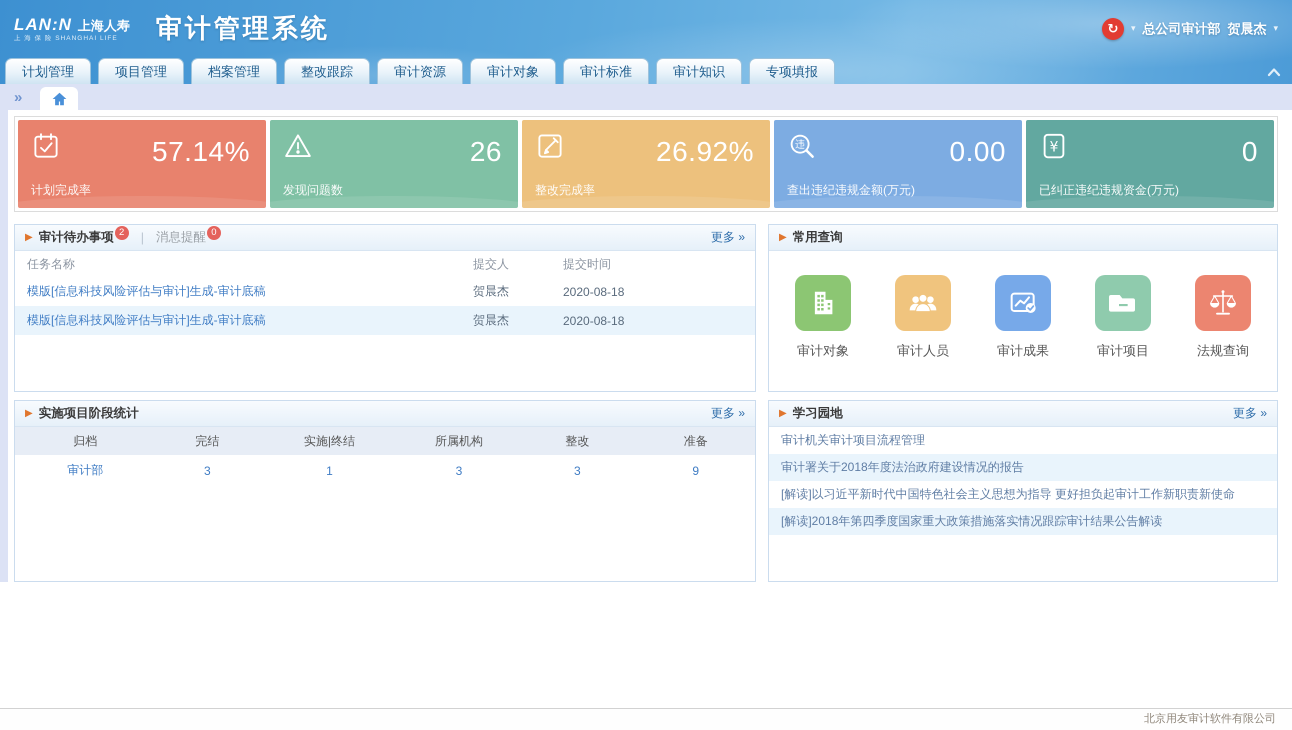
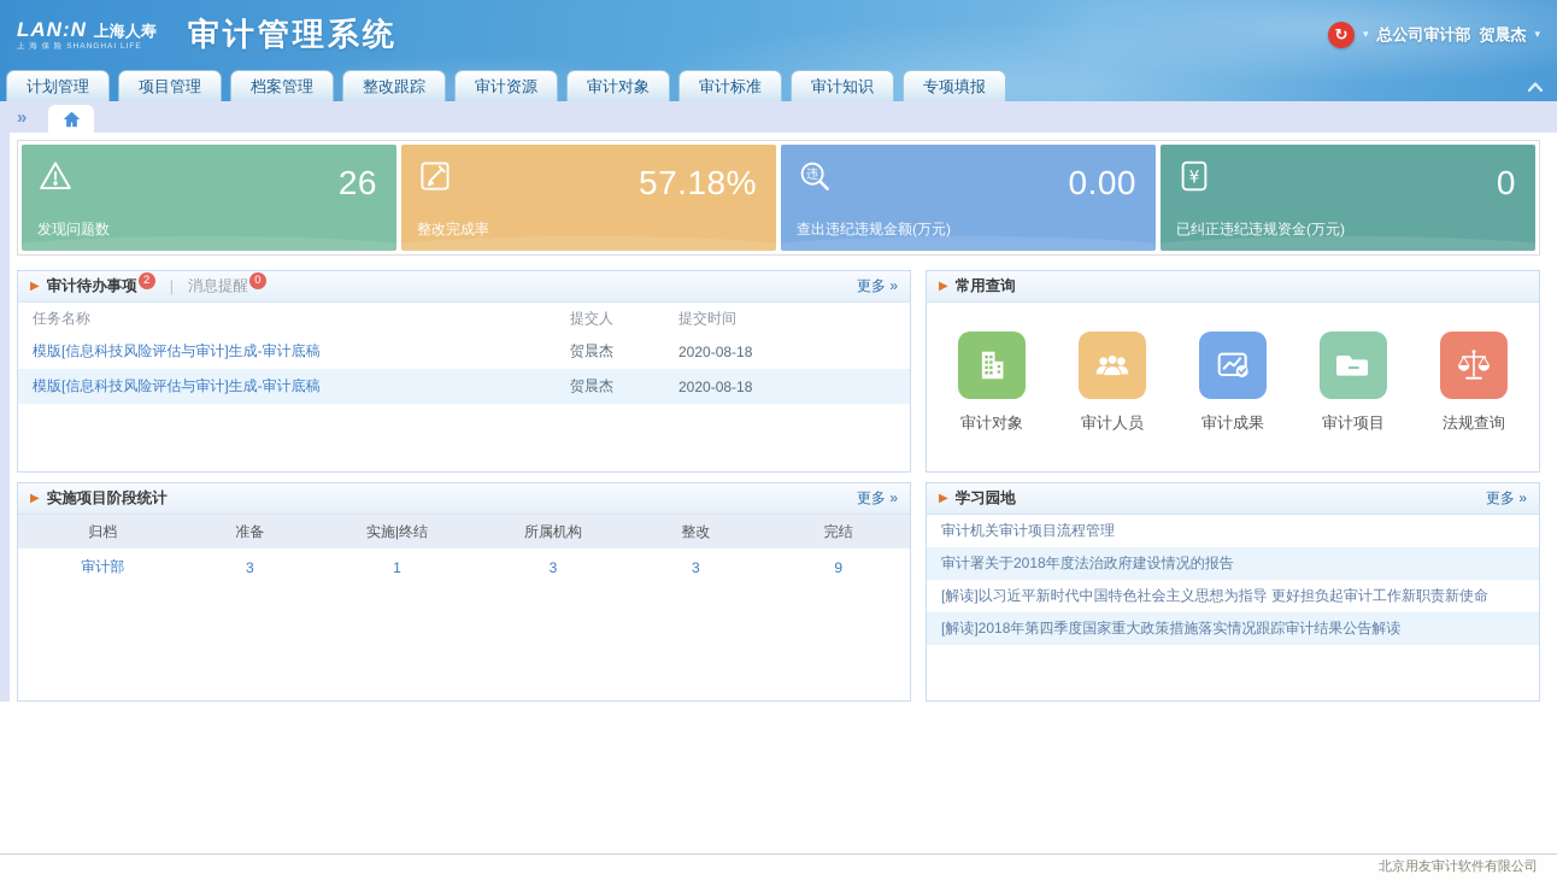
  LAN:N
  上海人寿
  审计管理系统
  ↻
  ▾
  总公司审计部
  贺晨杰
  ▾
  计划管理
  项目管理
  档案管理
  整改跟踪
  审计资源
  审计对象
  审计标准
  审计知识
  专项填报
  »
- 57.14%
- 计划完成率
  26
  发现问题数
- 26.92%
+ 57.18%
  整改完成率
  违
  0.00
  查出违纪违规金额(万元)
  ¥
  0
  已纠正违纪违规资金(万元)
  ▶
  审计待办事项
  2
  |
  消息提醒
  0
  更多 »
  任务名称
  提交人
  提交时间
  模版[信息科技风险评估与审计]生成-审计底稿
  贺晨杰
  2020-08-18
  模版[信息科技风险评估与审计]生成-审计底稿
  贺晨杰
  2020-08-18
  ▶
  常用查询
  审计对象
  审计人员
  审计成果
  审计项目
  法规查询
  ▶
  实施项目阶段统计
  更多 »
  归档
- 完结
+ 准备
  实施|终结
  所属机构
  整改
- 准备
+ 完结
  审计部
  3
  1
  3
  3
  9
  ▶
  学习园地
  更多 »
  审计机关审计项目流程管理
  审计署关于2018年度法治政府建设情况的报告
  [解读]以习近平新时代中国特色社会主义思想为指导 更好担负起审计工作新职责新使命
  [解读]2018年第四季度国家重大政策措施落实情况跟踪审计结果公告解读
  北京用友审计软件有限公司
